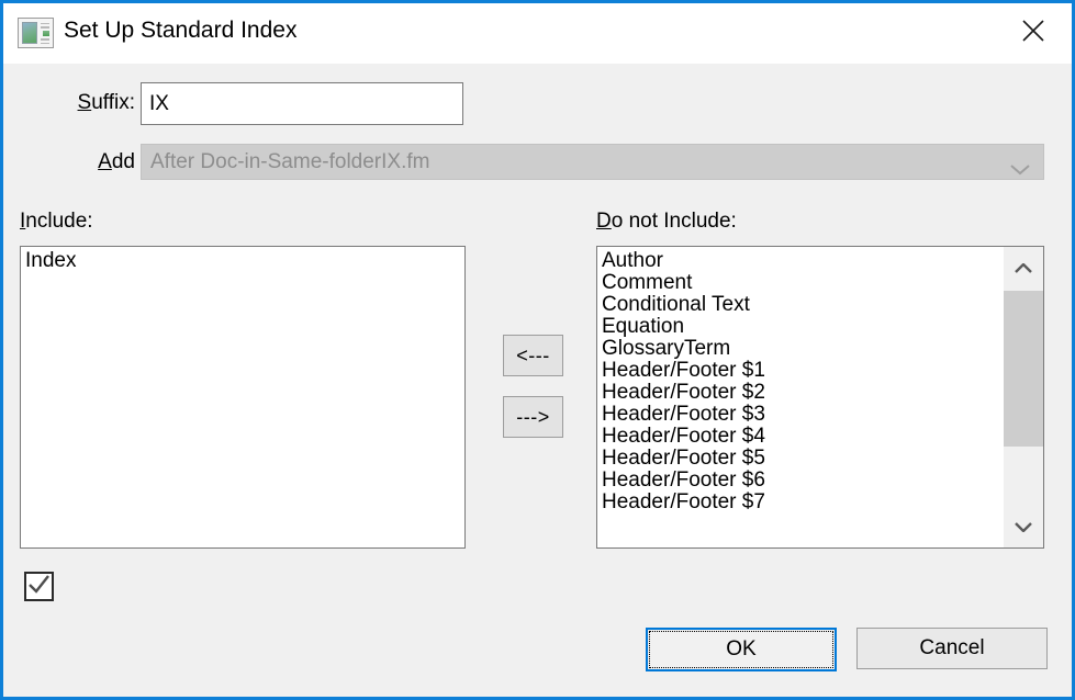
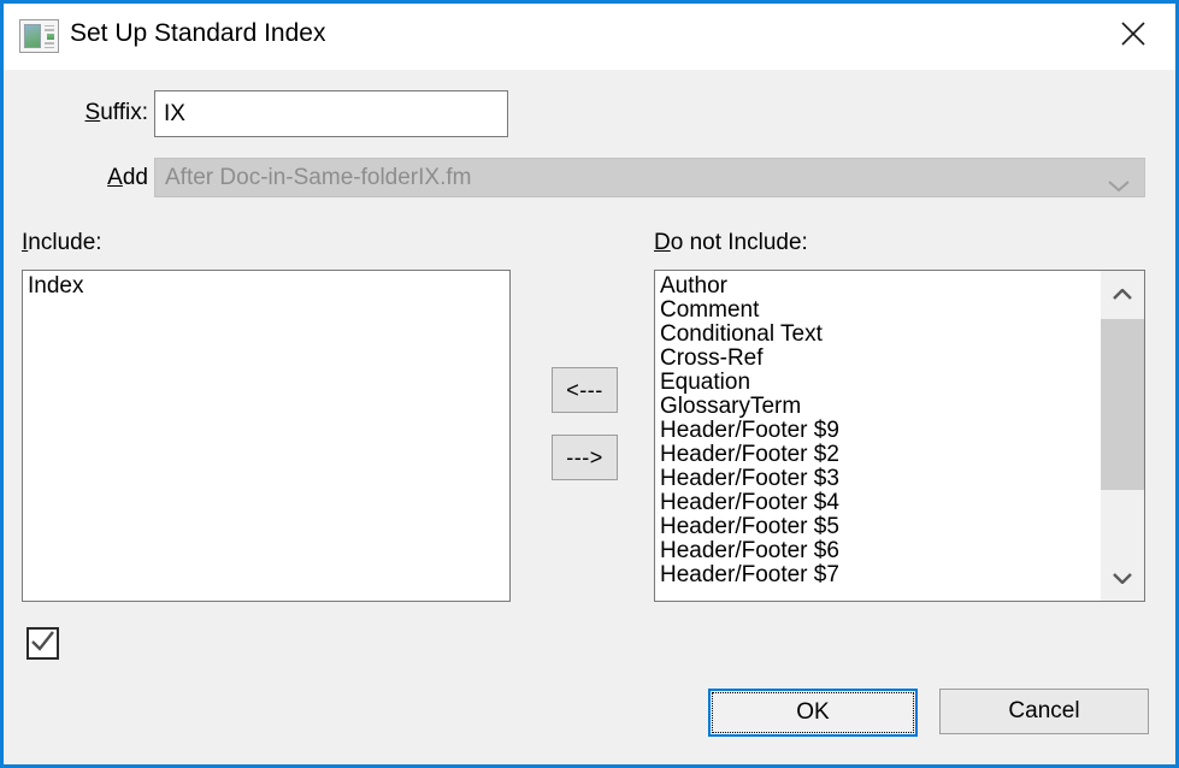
  Set Up Standard Index
  Suffix:
  IX
  Add
  After Doc-in-Same-folderIX.fm
  Include:
  Index
  Do not Include:
  Author
  Comment
  Conditional Text
+ Cross-Ref
  Equation
  GlossaryTerm
- Header/Footer $1
+ Header/Footer $9
  Header/Footer $2
  Header/Footer $3
  Header/Footer $4
  Header/Footer $5
  Header/Footer $6
  Header/Footer $7
  <---
  --->
  OK
  Cancel
